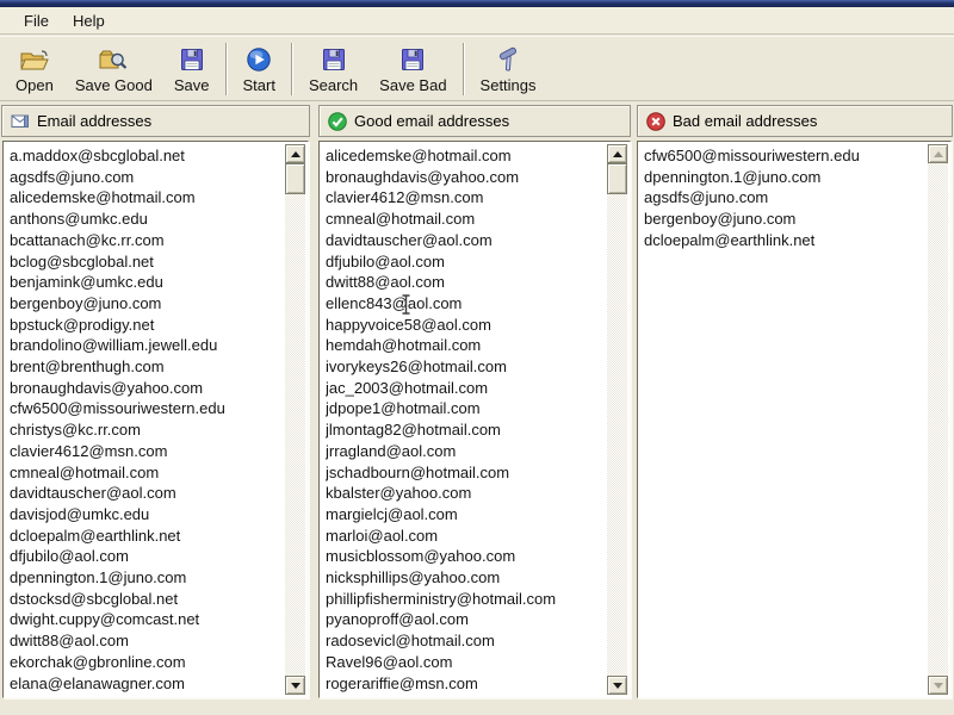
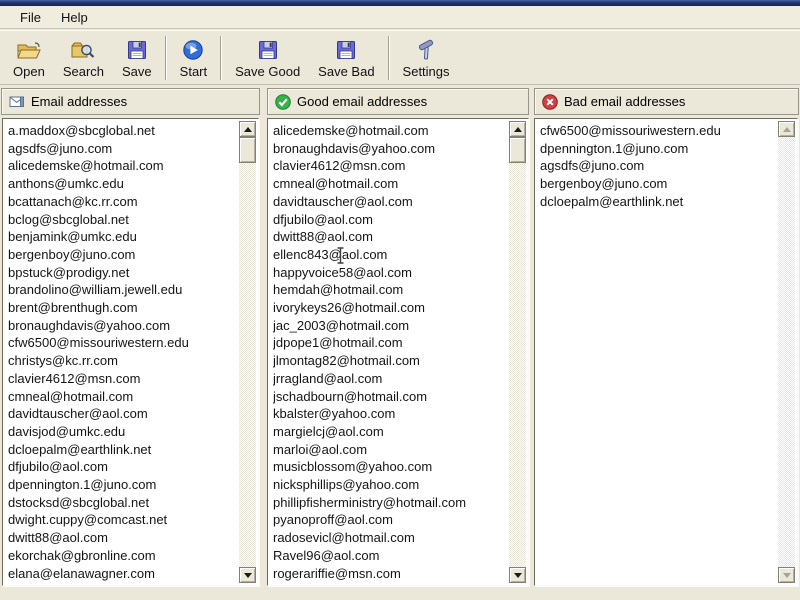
  File
  Help
  Open
- Save Good
+ Search
  Save
  Start
- Search
+ Save Good
  Save Bad
  Settings
  Email addresses
  Good email addresses
  Bad email addresses
  a.maddox@sbcglobal.net
  agsdfs@juno.com
  alicedemske@hotmail.com
  anthons@umkc.edu
  bcattanach@kc.rr.com
  bclog@sbcglobal.net
  benjamink@umkc.edu
  bergenboy@juno.com
  bpstuck@prodigy.net
  brandolino@william.jewell.edu
  brent@brenthugh.com
  bronaughdavis@yahoo.com
  cfw6500@missouriwestern.edu
  christys@kc.rr.com
  clavier4612@msn.com
  cmneal@hotmail.com
  davidtauscher@aol.com
  davisjod@umkc.edu
  dcloepalm@earthlink.net
  dfjubilo@aol.com
  dpennington.1@juno.com
  dstocksd@sbcglobal.net
  dwight.cuppy@comcast.net
  dwitt88@aol.com
  ekorchak@gbronline.com
  elana@elanawagner.com
  alicedemske@hotmail.com
  bronaughdavis@yahoo.com
  clavier4612@msn.com
  cmneal@hotmail.com
  davidtauscher@aol.com
  dfjubilo@aol.com
  dwitt88@aol.com
  ellenc843@aol.com
  happyvoice58@aol.com
  hemdah@hotmail.com
  ivorykeys26@hotmail.com
  jac_2003@hotmail.com
  jdpope1@hotmail.com
  jlmontag82@hotmail.com
  jrragland@aol.com
  jschadbourn@hotmail.com
  kbalster@yahoo.com
  margielcj@aol.com
  marloi@aol.com
  musicblossom@yahoo.com
  nicksphillips@yahoo.com
  phillipfisherministry@hotmail.com
  pyanoproff@aol.com
  radosevicl@hotmail.com
  Ravel96@aol.com
  rogerariffie@msn.com
  cfw6500@missouriwestern.edu
  dpennington.1@juno.com
  agsdfs@juno.com
  bergenboy@juno.com
  dcloepalm@earthlink.net
